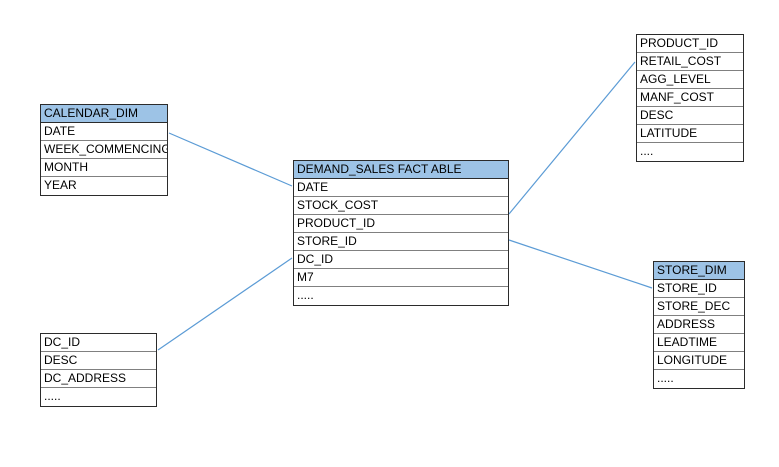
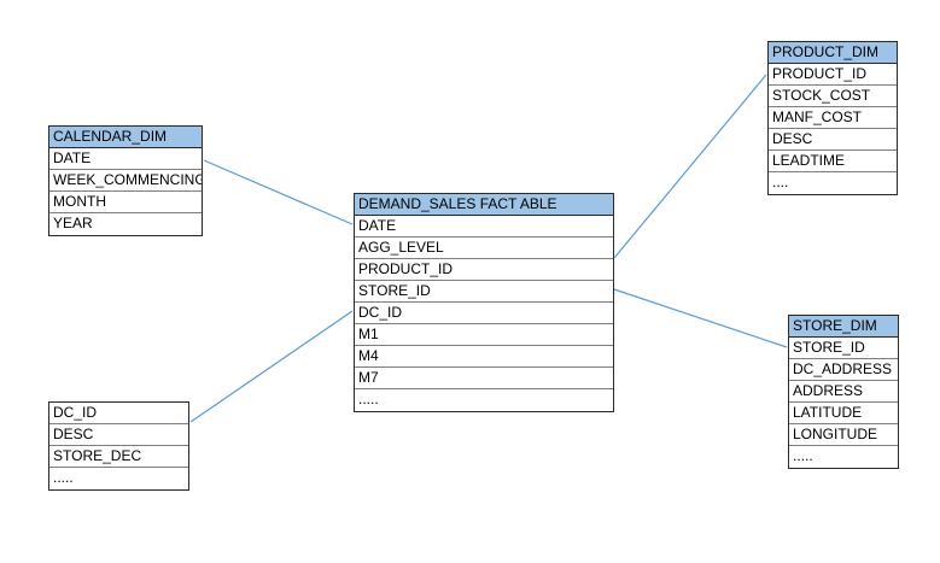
  CALENDAR_DIM
  DATE
  WEEK_COMMENCING
  MONTH
  YEAR
  DEMAND_SALES FACT ABLE
  DATE
- STOCK_COST
+ AGG_LEVEL
  PRODUCT_ID
  STORE_ID
  DC_ID
+ M1
+ M4
  M7
  .....
+ PRODUCT_DIM
  PRODUCT_ID
- RETAIL_COST
- AGG_LEVEL
+ STOCK_COST
  MANF_COST
  DESC
- LATITUDE
+ LEADTIME
  ....
  STORE_DIM
  STORE_ID
- STORE_DEC
+ DC_ADDRESS
  ADDRESS
- LEADTIME
+ LATITUDE
  LONGITUDE
  .....
  DC_ID
  DESC
- DC_ADDRESS
+ STORE_DEC
  .....
